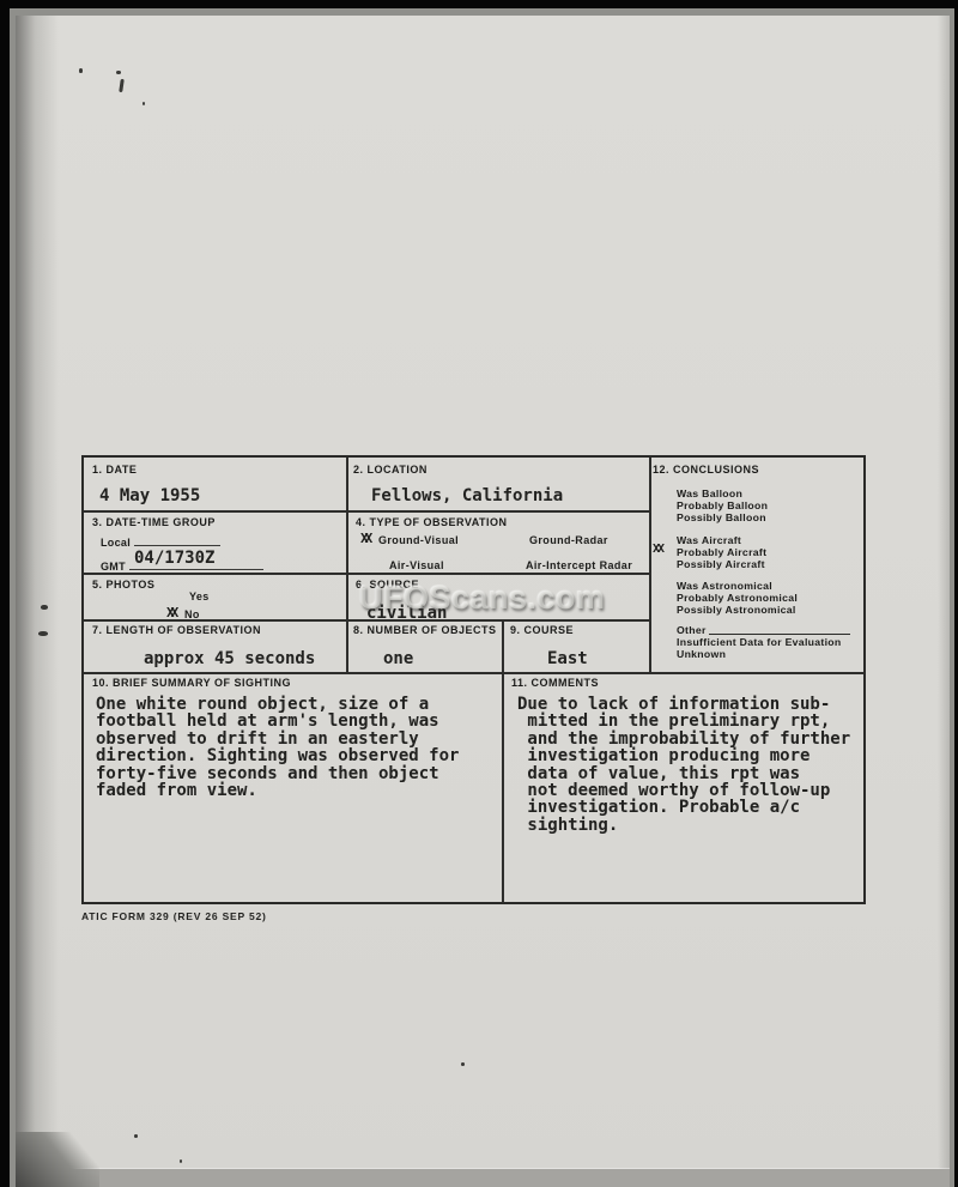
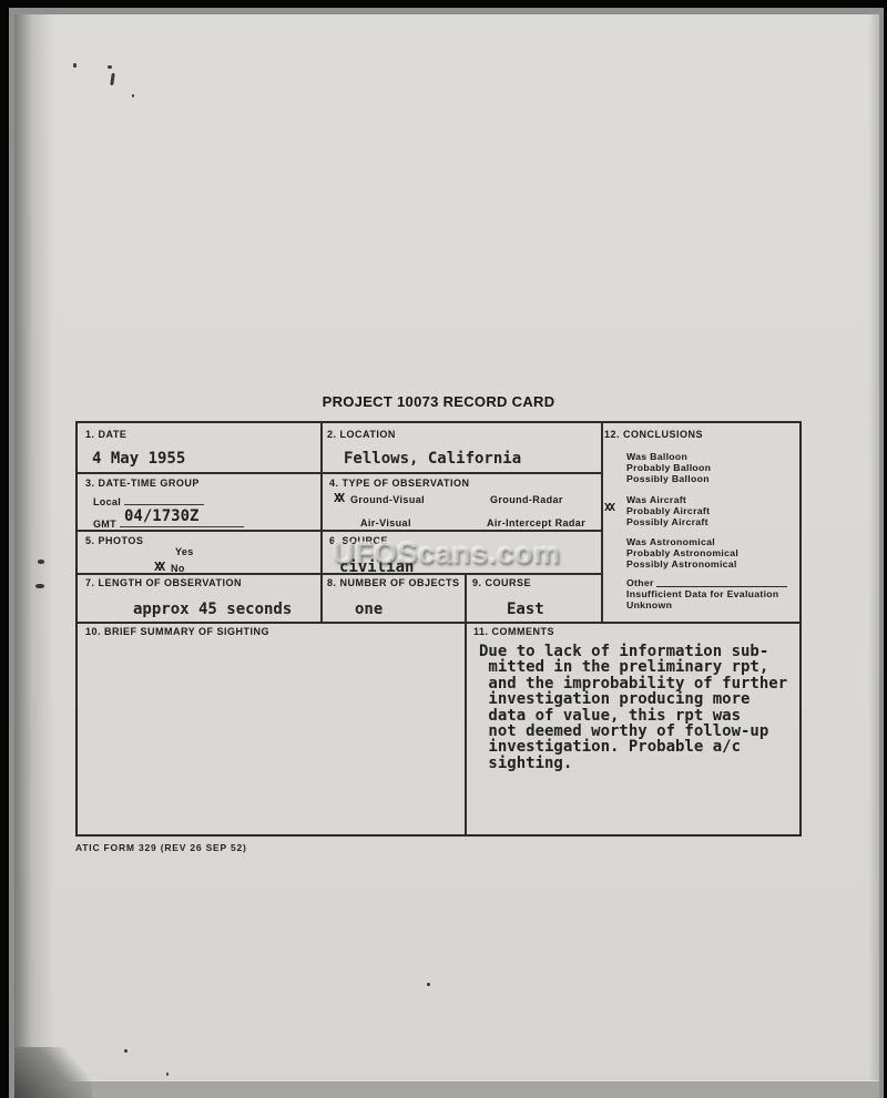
+ PROJECT 10073 RECORD CARD
  1. DATE
  4 May 1955
  2. LOCATION
  Fellows, California
  3. DATE-TIME GROUP
  Local
  GMT
  04/1730Z
  4. TYPE OF OBSERVATION
  XX
  Ground-Visual
  Ground-Radar
  Air-Visual
  Air-Intercept Radar
  5. PHOTOS
  Yes
  XX
  No
  6. SOURCE
  civilian
  7. LENGTH OF OBSERVATION
  approx 45 seconds
  8. NUMBER OF OBJECTS
  one
  9. COURSE
  East
  10. BRIEF SUMMARY OF SIGHTING
- One white round object, size of a
- football held at arm's length, was
- observed to drift in an easterly
- direction. Sighting was observed for
- forty-five seconds and then object
- faded from view.
  11. COMMENTS
  Due to lack of information sub-
  mitted in the preliminary rpt,
  and the improbability of further
  investigation producing more
  data of value, this rpt was
  not deemed worthy of follow-up
  investigation. Probable a/c
  sighting.
  12. CONCLUSIONS
  Was Balloon
  Probably Balloon
  Possibly Balloon
  Was Aircraft
  XX
  Probably Aircraft
  Possibly Aircraft
  Was Astronomical
  Probably Astronomical
  Possibly Astronomical
  Other
  Insufficient Data for Evaluation
  Unknown
  ATIC FORM 329 (REV 26 SEP 52)
  UFOScans.com
